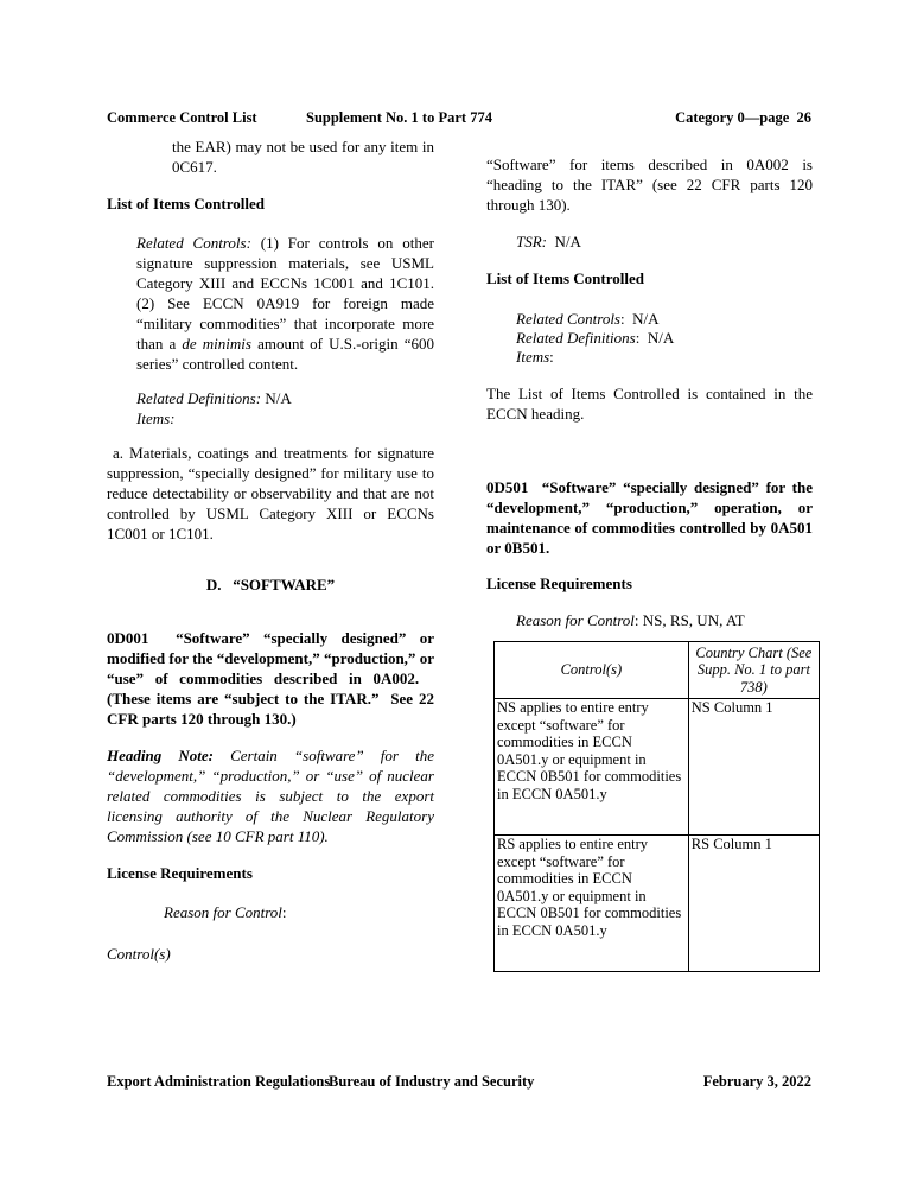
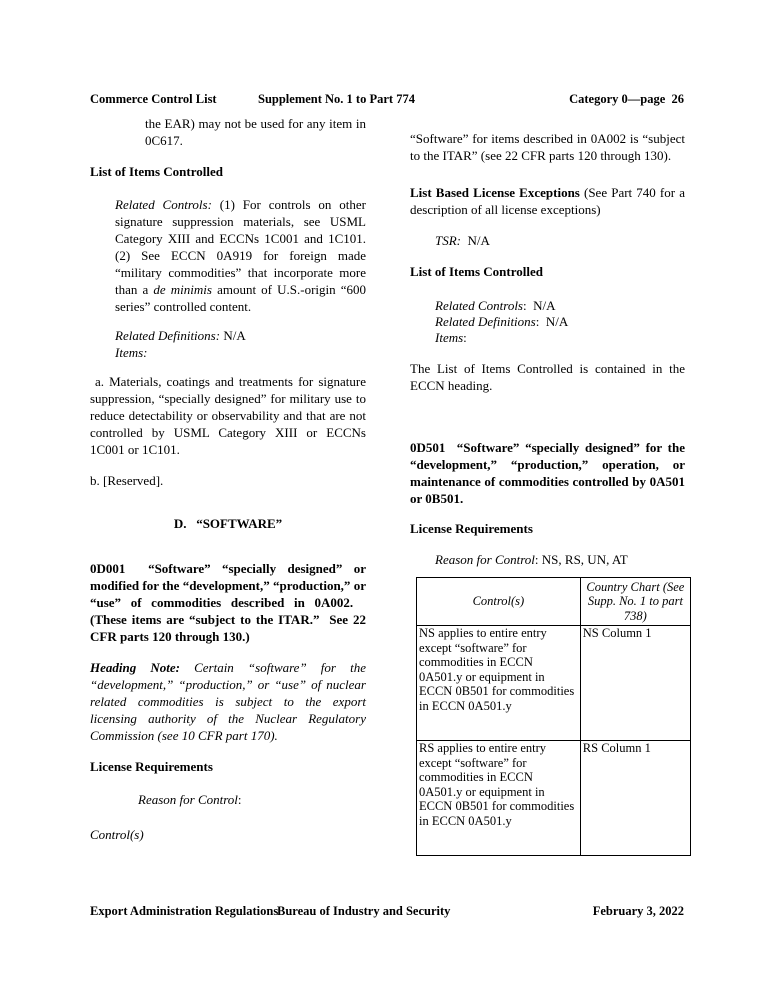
  Commerce Control List
  Supplement No. 1 to Part 774
  Category 0—page 26
  the EAR) may not be used for any item in 0C617.
  List of Items Controlled
  Related Controls: (1) For controls on other signature suppression materials, see USML Category XIII and ECCNs 1C001 and 1C101. (2) See ECCN 0A919 for foreign made “military commodities” that incorporate more than a de minimis amount of U.S.-origin “600 series” controlled content.
  Related Definitions: N/A
  Items:
  a. Materials, coatings and treatments for signature suppression, “specially designed” for military use to reduce detectability or observability and that are not controlled by USML Category XIII or ECCNs 1C001 or 1C101.
+ b. [Reserved].
  D. “SOFTWARE”
  0D001 “Software” “specially designed” or modified for the “development,” “production,” or “use” of commodities described in 0A002. (These items are “subject to the ITAR.” See 22 CFR parts 120 through 130.)
- Heading Note: Certain “software” for the “development,” “production,” or “use” of nuclear related commodities is subject to the export licensing authority of the Nuclear Regulatory Commission (see 10 CFR part 110).
+ Heading Note: Certain “software” for the “development,” “production,” or “use” of nuclear related commodities is subject to the export licensing authority of the Nuclear Regulatory Commission (see 10 CFR part 170).
  License Requirements
  Reason for Control:
  Control(s)
- “Software” for items described in 0A002 is “heading to the ITAR” (see 22 CFR parts 120 through 130).
+ “Software” for items described in 0A002 is “subject to the ITAR” (see 22 CFR parts 120 through 130).
+ List Based License Exceptions (See Part 740 for a description of all license exceptions)
  TSR: N/A
  List of Items Controlled
  Related Controls: N/A
  Related Definitions: N/A
  Items:
  The List of Items Controlled is contained in the ECCN heading.
  0D501 “Software” “specially designed” for the “development,” “production,” operation, or maintenance of commodities controlled by 0A501 or 0B501.
  License Requirements
  Reason for Control: NS, RS, UN, AT
  Control(s)	Country Chart (See Supp. No. 1 to part 738)
  NS applies to entire entry except “software” for commodities in ECCN 0A501.y or equipment in ECCN 0B501 for commodities in ECCN 0A501.y	NS Column 1
  RS applies to entire entry except “software” for commodities in ECCN 0A501.y or equipment in ECCN 0B501 for commodities in ECCN 0A501.y	RS Column 1
  Export Administration Regulations
  Bureau of Industry and Security
  February 3, 2022
